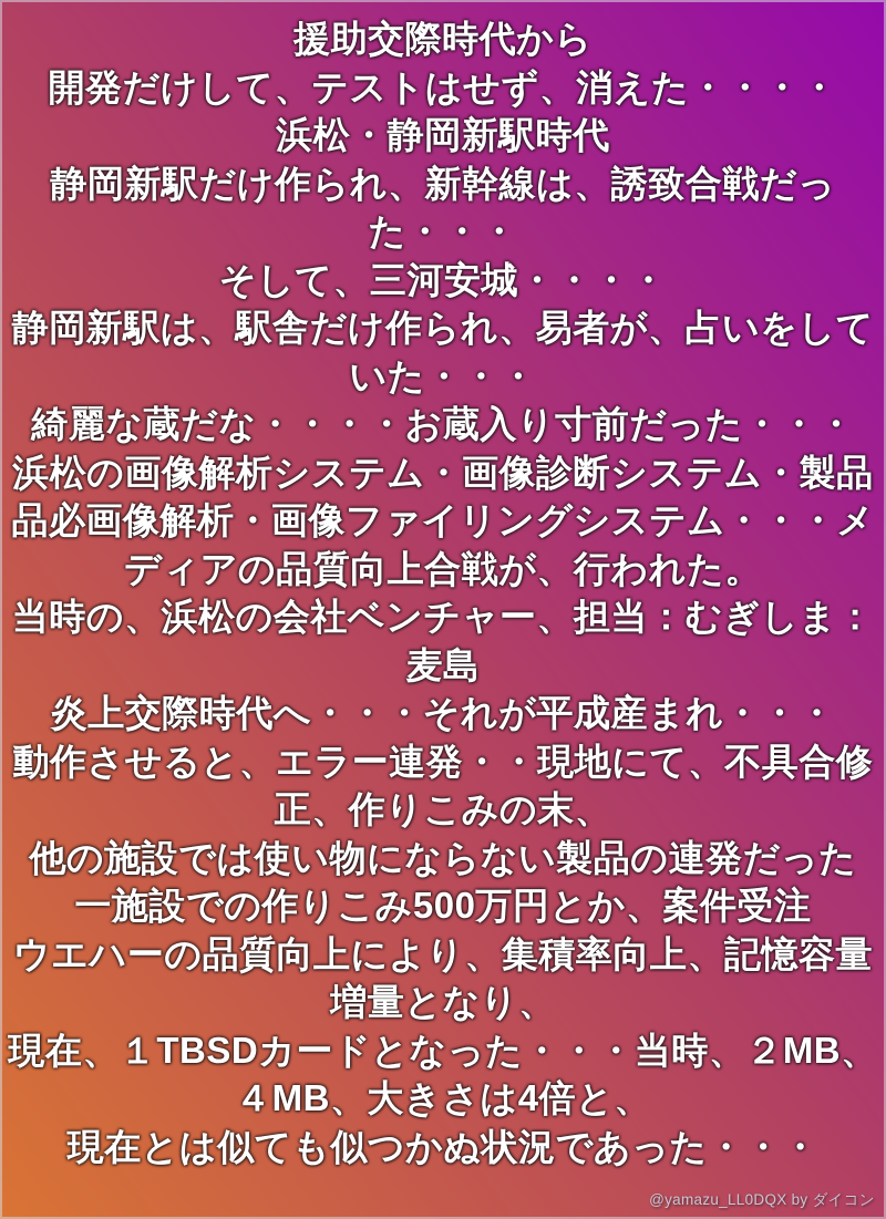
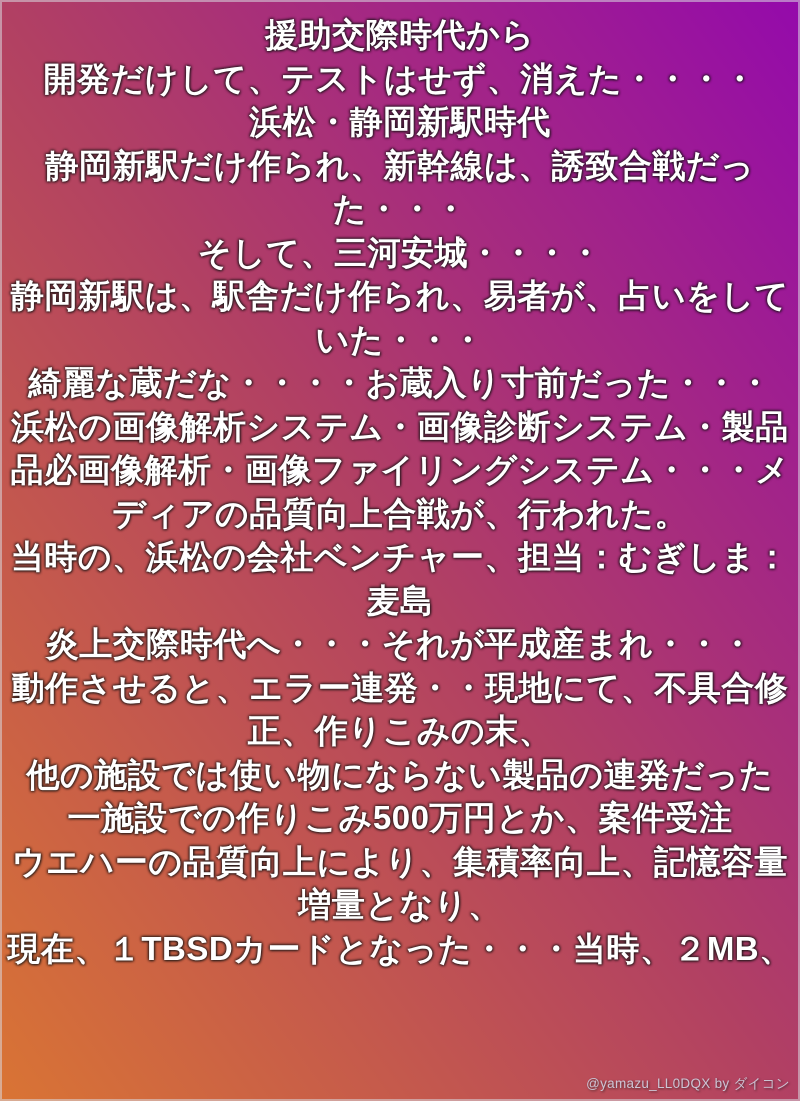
  援助交際時代から
  開発だけして、テストはせず、消えた・・・・
  浜松・静岡新駅時代
  静岡新駅だけ作られ、新幹線は、誘致合戦だっ
  た・・・
  そして、三河安城・・・・
  静岡新駅は、駅舎だけ作られ、易者が、占いをして
  いた・・・
  綺麗な蔵だな・・・・お蔵入り寸前だった・・・
  浜松の画像解析システム・画像診断システム・製品
  品必画像解析・画像ファイリングシステム・・・メ
  ディアの品質向上合戦が、行われた。
  当時の、浜松の会社ベンチャー、担当：むぎしま：
  麦島
  炎上交際時代へ・・・それが平成産まれ・・・
  動作させると、エラー連発・・現地にて、不具合修
  正、作りこみの末、
  他の施設では使い物にならない製品の連発だった
  一施設での作りこみ500万円とか、案件受注
  ウエハーの品質向上により、集積率向上、記憶容量
  増量となり、
  現在、１TBSDカードとなった・・・当時、２MB、
- ４MB、大きさは4倍と、
- 現在とは似ても似つかぬ状況であった・・・
  @yamazu_LL0DQX by ダイコン
